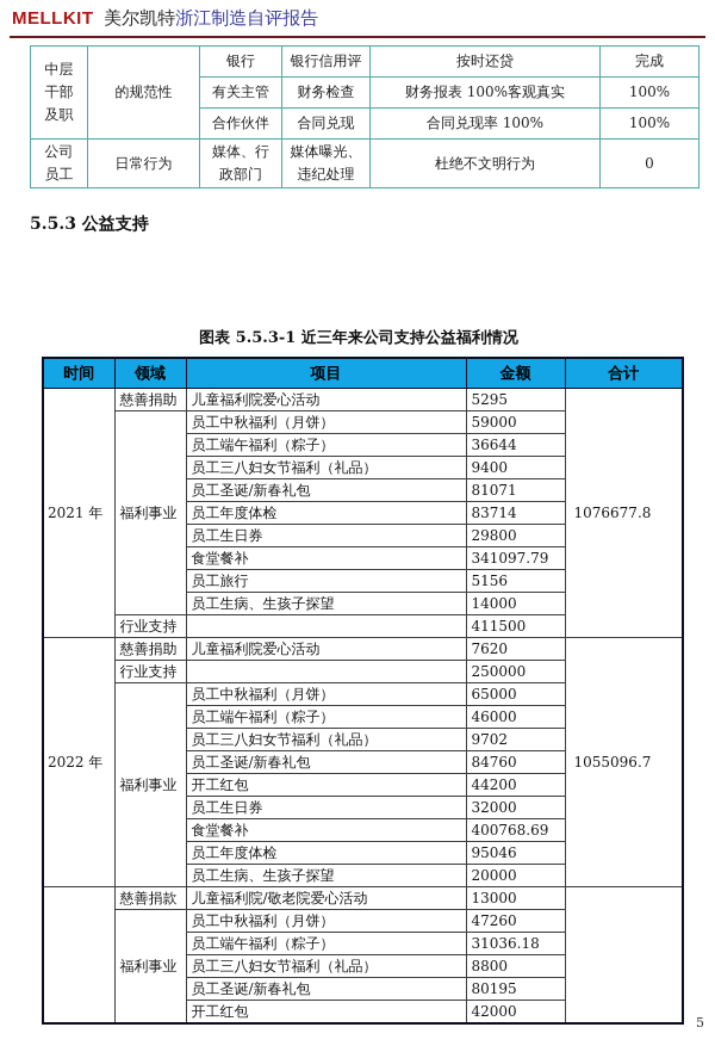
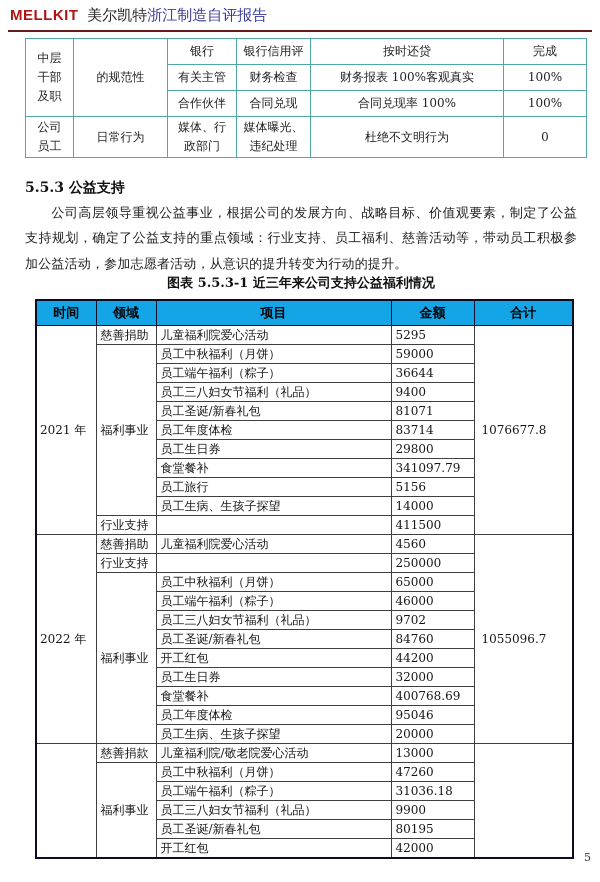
  MELLKIT 美尔凯特浙江制造自评报告
  中层 干部 及职	的规范性	银行	银行信用评	按时还贷	完成
  有关主管	财务检查	财务报表 100%客观真实	100%
  合作伙伴	合同兑现	合同兑现率 100%	100%
  公司 员工	日常行为	媒体、行 政部门	媒体曝光、 违纪处理	杜绝不文明行为	0
  5.5.3 公益支持
+ 公司高层领导重视公益事业，根据公司的发展方向、战略目标、价值观要素，制定了公益支持规划，确定了公益支持的重点领域：行业支持、员工福利、慈善活动等，带动员工积极参加公益活动，参加志愿者活动，从意识的提升转变为行动的提升。
  图表 5.5.3-1 近三年来公司支持公益福利情况
  时间	领域	项目	金额	合计
  2021 年	慈善捐助	儿童福利院爱心活动	5295	1076677.8
  福利事业	员工中秋福利（月饼）	59000
  员工端午福利（粽子）	36644
  员工三八妇女节福利（礼品）	9400
  员工圣诞/新春礼包	81071
  员工年度体检	83714
  员工生日券	29800
  食堂餐补	341097.79
  员工旅行	5156
  员工生病、生孩子探望	14000
  行业支持		411500
- 2022 年	慈善捐助	儿童福利院爱心活动	7620	1055096.7
+ 2022 年	慈善捐助	儿童福利院爱心活动	4560	1055096.7
  行业支持		250000
  福利事业	员工中秋福利（月饼）	65000
  员工端午福利（粽子）	46000
  员工三八妇女节福利（礼品）	9702
  员工圣诞/新春礼包	84760
  开工红包	44200
  员工生日券	32000
  食堂餐补	400768.69
  员工年度体检	95046
  员工生病、生孩子探望	20000
  	慈善捐款	儿童福利院/敬老院爱心活动	13000
  福利事业	员工中秋福利（月饼）	47260
  员工端午福利（粽子）	31036.18
- 员工三八妇女节福利（礼品）	8800
+ 员工三八妇女节福利（礼品）	9900
  员工圣诞/新春礼包	80195
  开工红包	42000
  5
